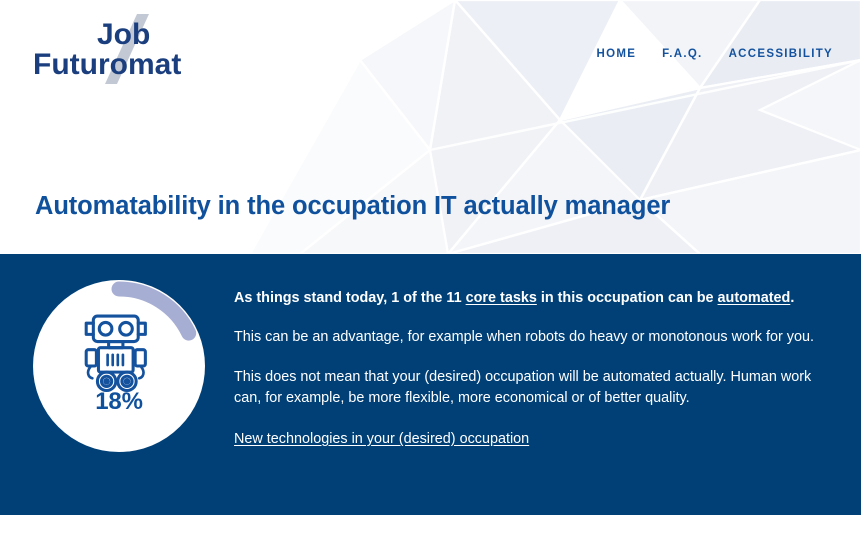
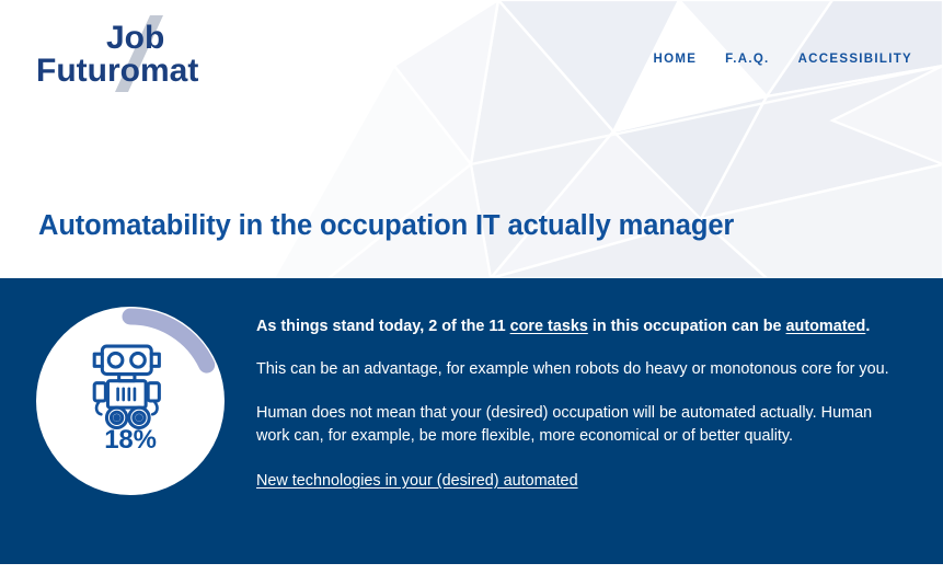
  Job
  Futuromat
  HOME
  F.A.Q.
  ACCESSIBILITY
  Automatability in the occupation IT actually manager
  18%
- As things stand today, 1 of the 11 core tasks in this occupation can be automated.
+ As things stand today, 2 of the 11 core tasks in this occupation can be automated.
- This can be an advantage, for example when robots do heavy or monotonous work for you.
+ This can be an advantage, for example when robots do heavy or monotonous core for you.
- This does not mean that your (desired) occupation will be automated actually. Human work can, for example, be more flexible, more economical or of better quality.
+ Human does not mean that your (desired) occupation will be automated actually. Human work can, for example, be more flexible, more economical or of better quality.
- New technologies in your (desired) occupation
+ New technologies in your (desired) automated
